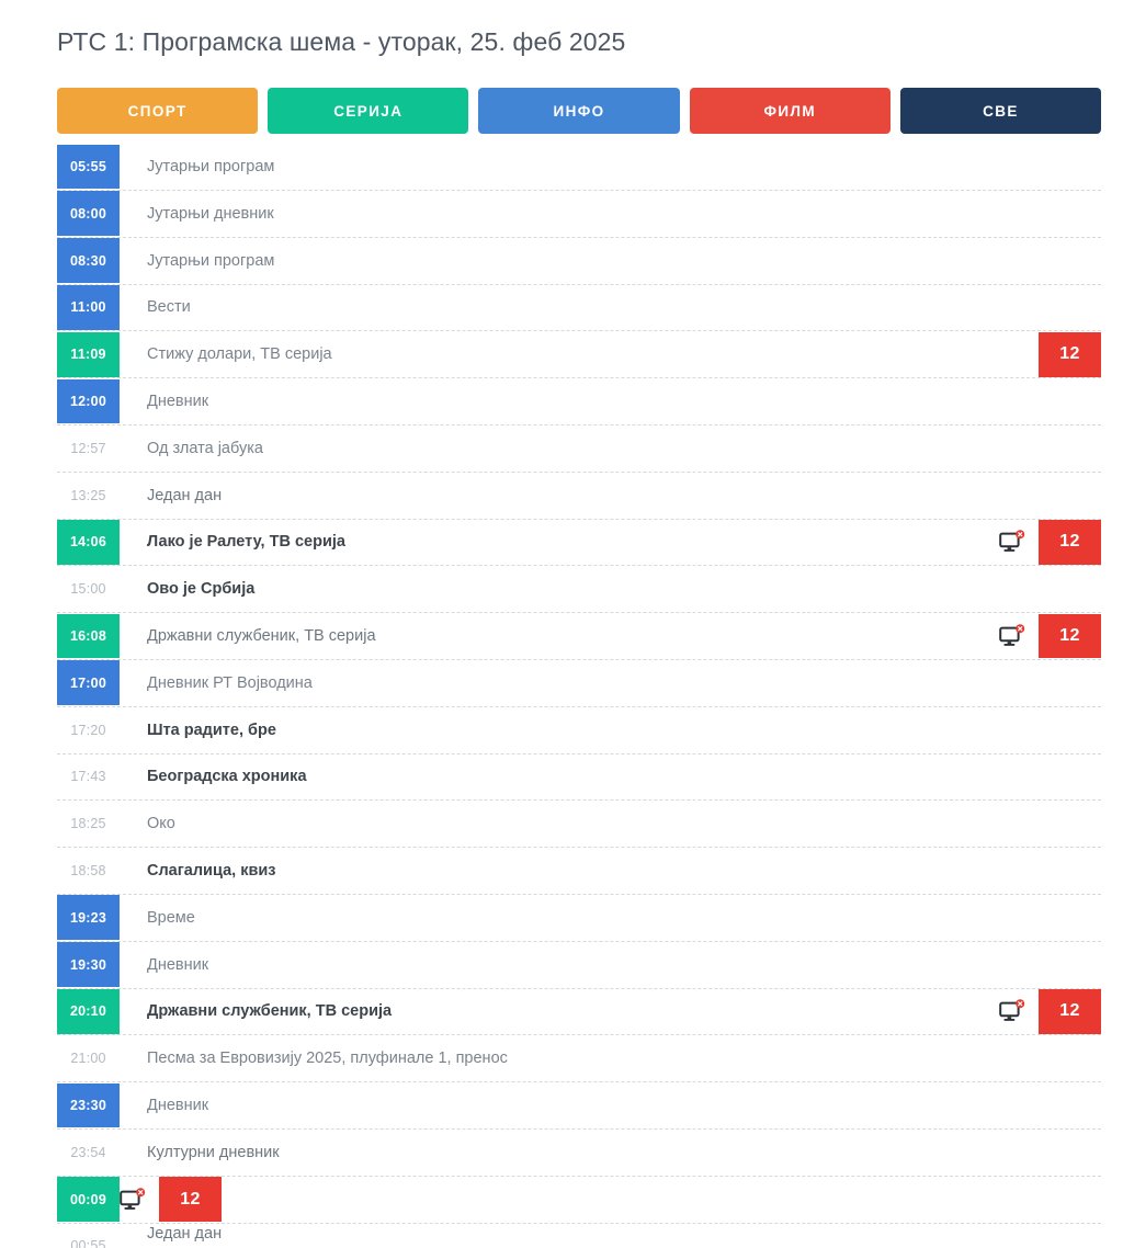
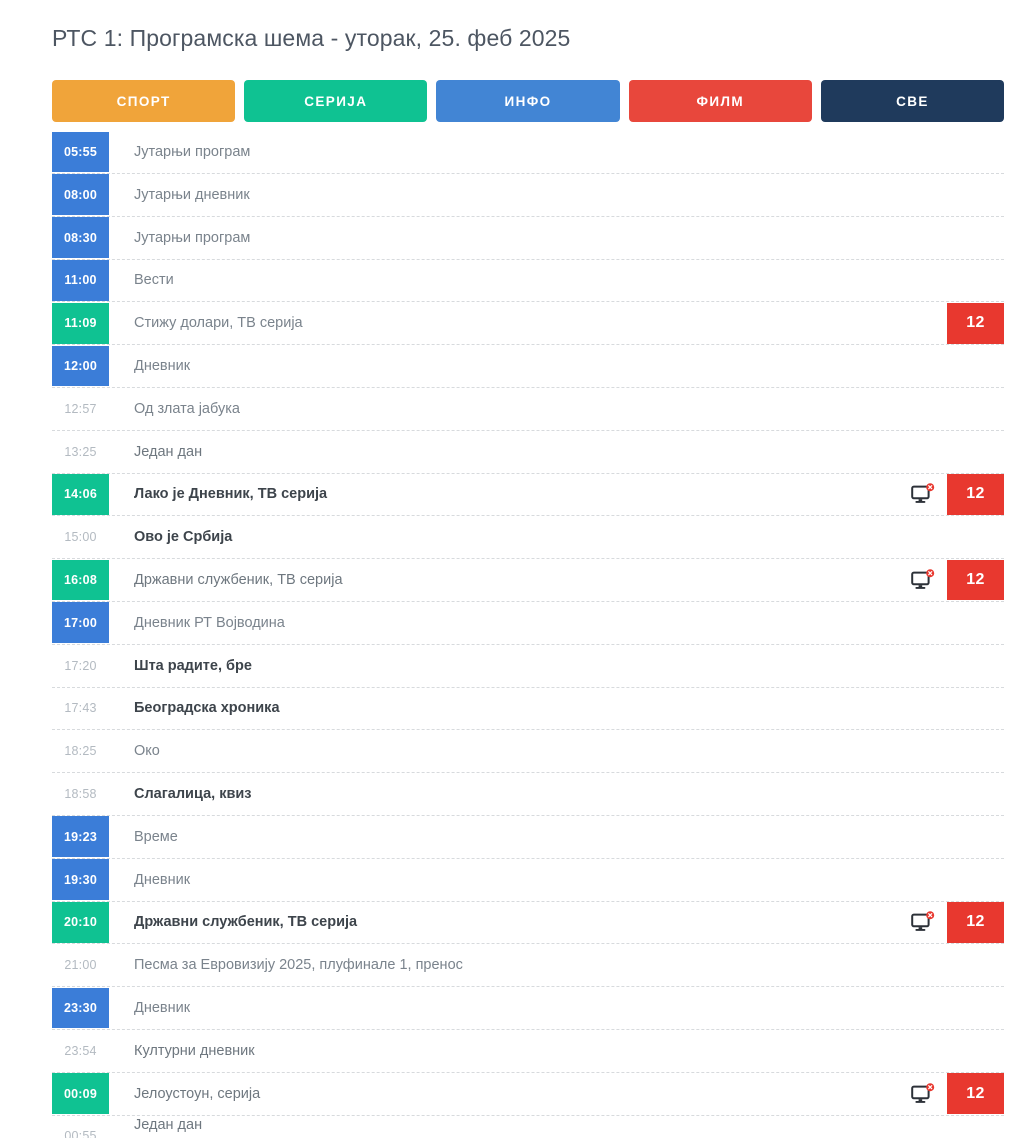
  РТС 1: Програмска шема - уторак, 25. феб 2025
  СПОРТ
  СЕРИЈА
  ИНФО
  ФИЛМ
  СВЕ
  05:55
  Јутарњи програм
  08:00
  Јутарњи дневник
  08:30
  Јутарњи програм
  11:00
  Вести
  11:09
  Стижу долари, ТВ серија
  12
  12:00
  Дневник
  12:57
  Од злата јабука
  13:25
  Један дан
  14:06
- Лако је Ралету, ТВ серија
+ Лако је Дневник, ТВ серија
  12
  15:00
  Ово је Србија
  16:08
  Државни службеник, ТВ серија
  12
  17:00
  Дневник РТ Војводина
  17:20
  Шта радите, бре
  17:43
  Београдска хроника
  18:25
  Око
  18:58
  Слагалица, квиз
  19:23
  Време
  19:30
  Дневник
  20:10
  Државни службеник, ТВ серија
  12
  21:00
  Песма за Евровизију 2025, плуфинале 1, пренос
  23:30
  Дневник
  23:54
  Културни дневник
  00:09
+ Јелоустоун, серија
  12
  00:55
  Један дан
